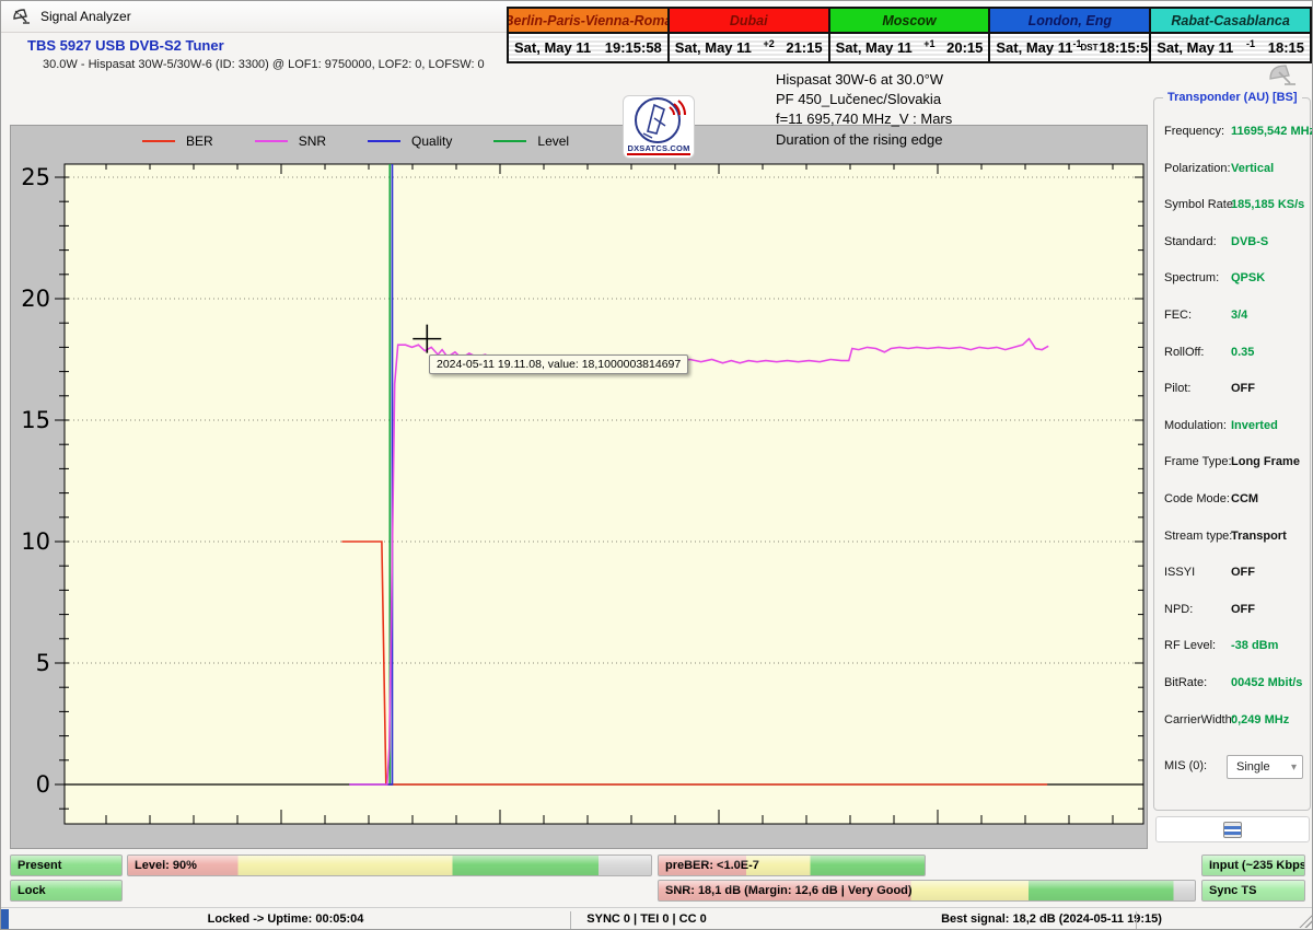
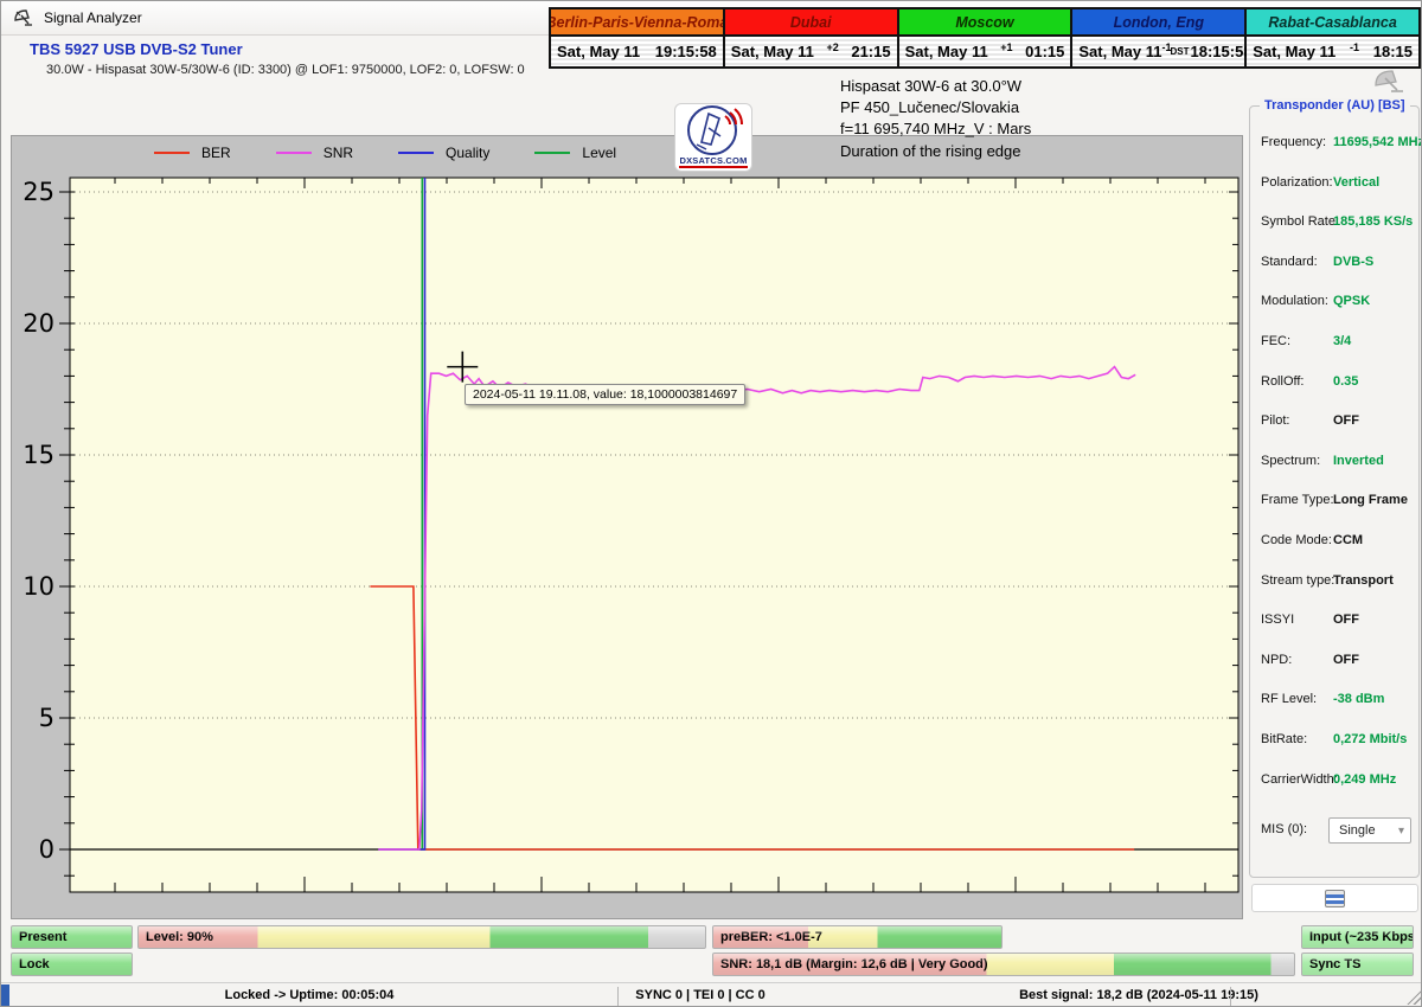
  Signal Analyzer
  Berlin-Paris-Vienna-Rom
  Sat, May 11
  19:15:58
  Dubai
  Sat, May 11
  +2
  21:15
  Moscow
  Sat, May 11
  +1
- 20:15
+ 01:15
  London, Eng
  Sat, May 11
  -1DST
  18:15:5
  Rabat-Casablanca
  Sat, May 11
  -1
  18:15
  TBS 5927 USB DVB-S2 Tuner
  30.0W - Hispasat 30W-5/30W-6 (ID: 3300) @ LOF1: 9750000, LOF2: 0, LOFSW: 0
  Hispasat 30W-6 at 30.0°W
  PF 450_Lučenec/Slovakia
  f=11 695,740 MHz_V : Mars
  Duration of the rising edge
  DXSATCS.COM
  BER
  SNR
  Quality
  Level
  0
  5
  10
  15
  20
  25
  2024-05-11 19.11.08, value: 18,1000003814697
  Transponder (AU) [BS]
  Frequency:
  11695,542 MH
  Polarization:
  Vertical
  Symbol Rate:
  185,185 KS/s
  Standard:
  DVB-S
- Spectrum:
+ Modulation:
  QPSK
  FEC:
  3/4
  RollOff:
  0.35
  Pilot:
  OFF
- Modulation:
+ Spectrum:
  Inverted
  Frame Type:
  Long Frame
  Code Mode:
  CCM
  Stream type:
  Transport
  ISSYI
  OFF
  NPD:
  OFF
  RF Level:
  -38 dBm
  BitRate:
- 00452 Mbit/s
+ 0,272 Mbit/s
  CarrierWidth:
  0,249 MHz
  MIS (0):
  Single
  ▾
  Present
  Level: 90%
  preBER: <1.0E-7
  Input (~235 Kbps
  Lock
  SNR: 18,1 dB (Margin: 12,6 dB | Very Good)
  Sync TS
  Locked -> Uptime: 00:05:04
  SYNC 0 | TEI 0 | CC 0
  Best signal: 18,2 dB (2024-05-11 19:15)
